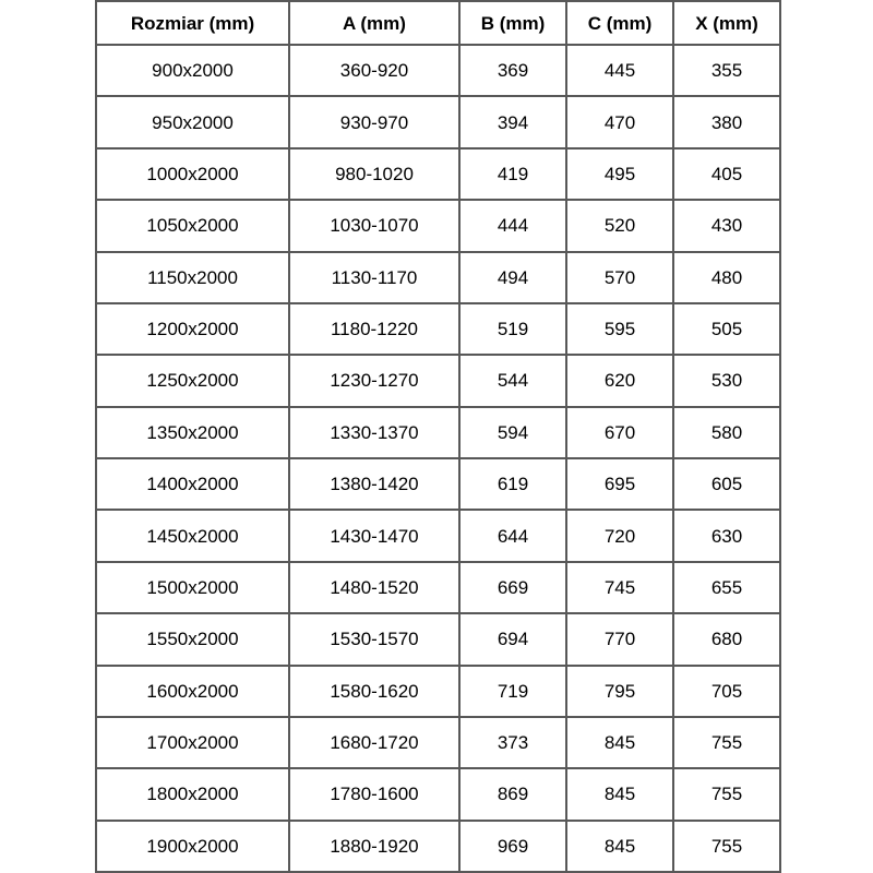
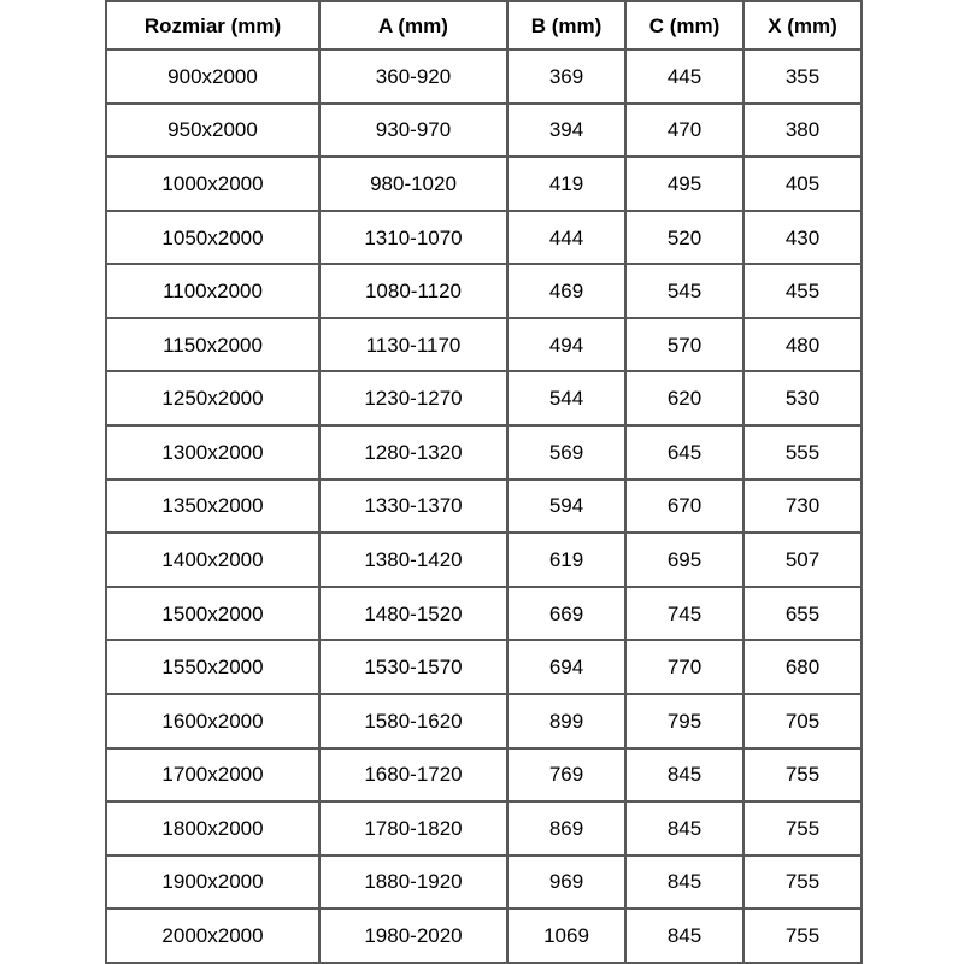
  Rozmiar (mm)	A (mm)	B (mm)	C (mm)	X (mm)
  900x2000	360-920	369	445	355
  950x2000	930-970	394	470	380
  1000x2000	980-1020	419	495	405
- 1050x2000	1030-1070	444	520	430
+ 1050x2000	1310-1070	444	520	430
+ 1100x2000	1080-1120	469	545	455
  1150x2000	1130-1170	494	570	480
- 1200x2000	1180-1220	519	595	505
  1250x2000	1230-1270	544	620	530
+ 1300x2000	1280-1320	569	645	555
- 1350x2000	1330-1370	594	670	580
+ 1350x2000	1330-1370	594	670	730
- 1400x2000	1380-1420	619	695	605
+ 1400x2000	1380-1420	619	695	507
- 1450x2000	1430-1470	644	720	630
  1500x2000	1480-1520	669	745	655
  1550x2000	1530-1570	694	770	680
- 1600x2000	1580-1620	719	795	705
+ 1600x2000	1580-1620	899	795	705
- 1700x2000	1680-1720	373	845	755
+ 1700x2000	1680-1720	769	845	755
- 1800x2000	1780-1600	869	845	755
+ 1800x2000	1780-1820	869	845	755
  1900x2000	1880-1920	969	845	755
+ 2000x2000	1980-2020	1069	845	755
